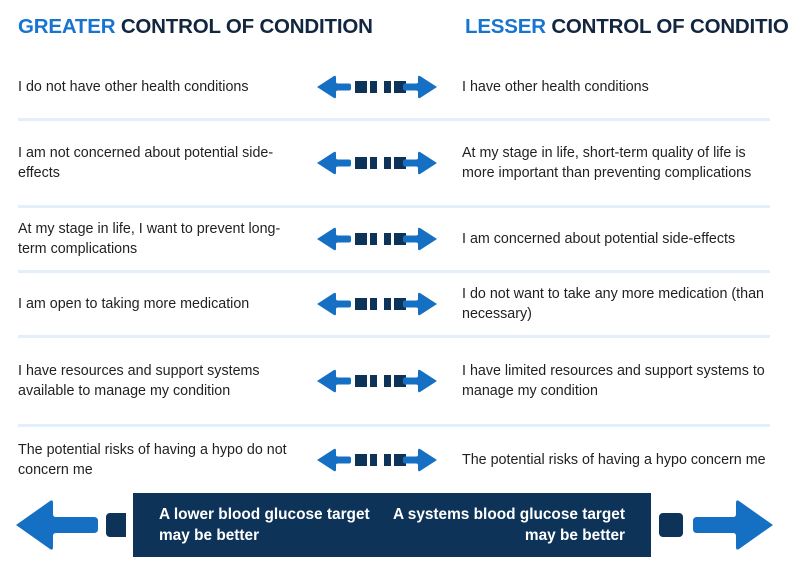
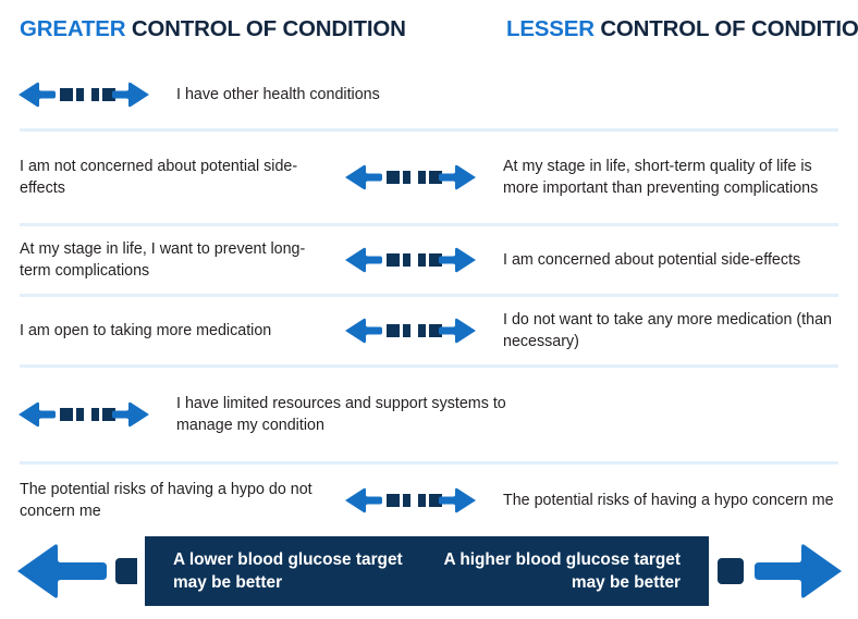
  GREATER CONTROL OF CONDITION
  LESSER CONTROL OF CONDITIO
- I do not have other health conditions
  I have other health conditions
  I am not concerned about potential side-effects
  At my stage in life, short-term quality of life is more important than preventing complications
  At my stage in life, I want to prevent long-term complications
  I am concerned about potential side-effects
  I am open to taking more medication
  I do not want to take any more medication (than necessary)
- I have resources and support systems available to manage my condition
  I have limited resources and support systems to manage my condition
  The potential risks of having a hypo do not concern me
  The potential risks of having a hypo concern me
  A lower blood glucose target may be better
- A systems blood glucose target may be better
+ A higher blood glucose target may be better
